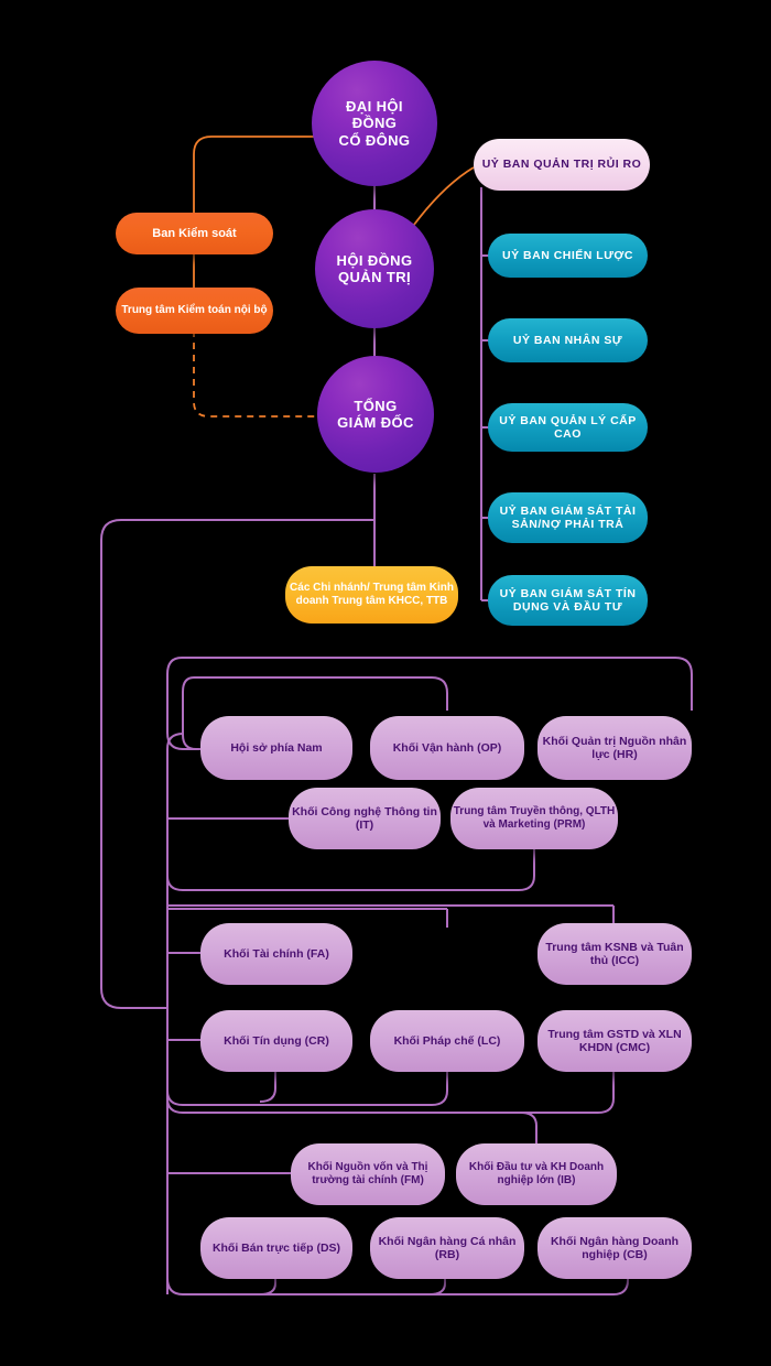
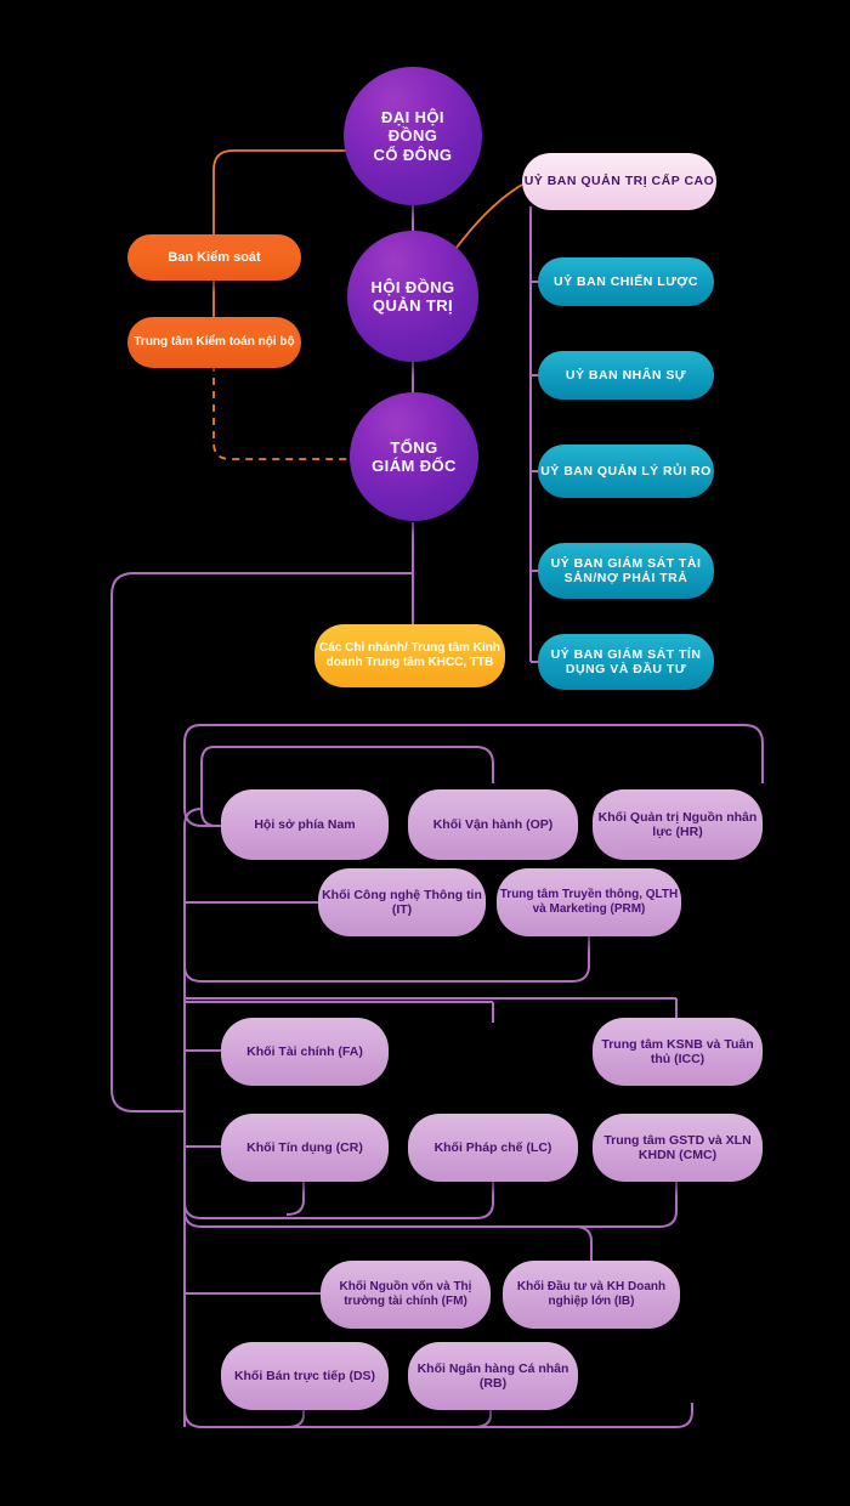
  ĐẠI HỘI ĐỒNG
  CỔ ĐÔNG
  HỘI ĐỒNG
  QUẢN TRỊ
  TỔNG
  GIÁM ĐỐC
  Ban Kiểm soát
  Trung tâm Kiểm toán nội bộ
  Các Chi nhánh/ Trung tâm Kinh doanh Trung tâm KHCC, TTB
- UỶ BAN QUẢN TRỊ RỦI RO
+ UỶ BAN QUẢN TRỊ CẤP CAO
  UỶ BAN CHIẾN LƯỢC
  UỶ BAN NHÂN SỰ
- UỶ BAN QUẢN LÝ CẤP CAO
+ UỶ BAN QUẢN LÝ RỦI RO
  UỶ BAN GIÁM SÁT TÀI SẢN/NỢ PHẢI TRẢ
  UỶ BAN GIÁM SÁT TÍN DỤNG VÀ ĐẦU TƯ
  Hội sở phía Nam
  Khối Vận hành (OP)
  Khối Quản trị Nguồn nhân lực (HR)
  Khối Công nghệ Thông tin (IT)
  Trung tâm Truyền thông, QLTH và Marketing (PRM)
  Khối Tài chính (FA)
  Trung tâm KSNB và Tuân thủ (ICC)
  Khối Tín dụng (CR)
  Khối Pháp chế (LC)
  Trung tâm GSTD và XLN KHDN (CMC)
  Khối Nguồn vốn và Thị trường tài chính (FM)
  Khối Đầu tư và KH Doanh nghiệp lớn (IB)
  Khối Bán trực tiếp (DS)
  Khối Ngân hàng Cá nhân (RB)
- Khối Ngân hàng Doanh nghiệp (CB)
